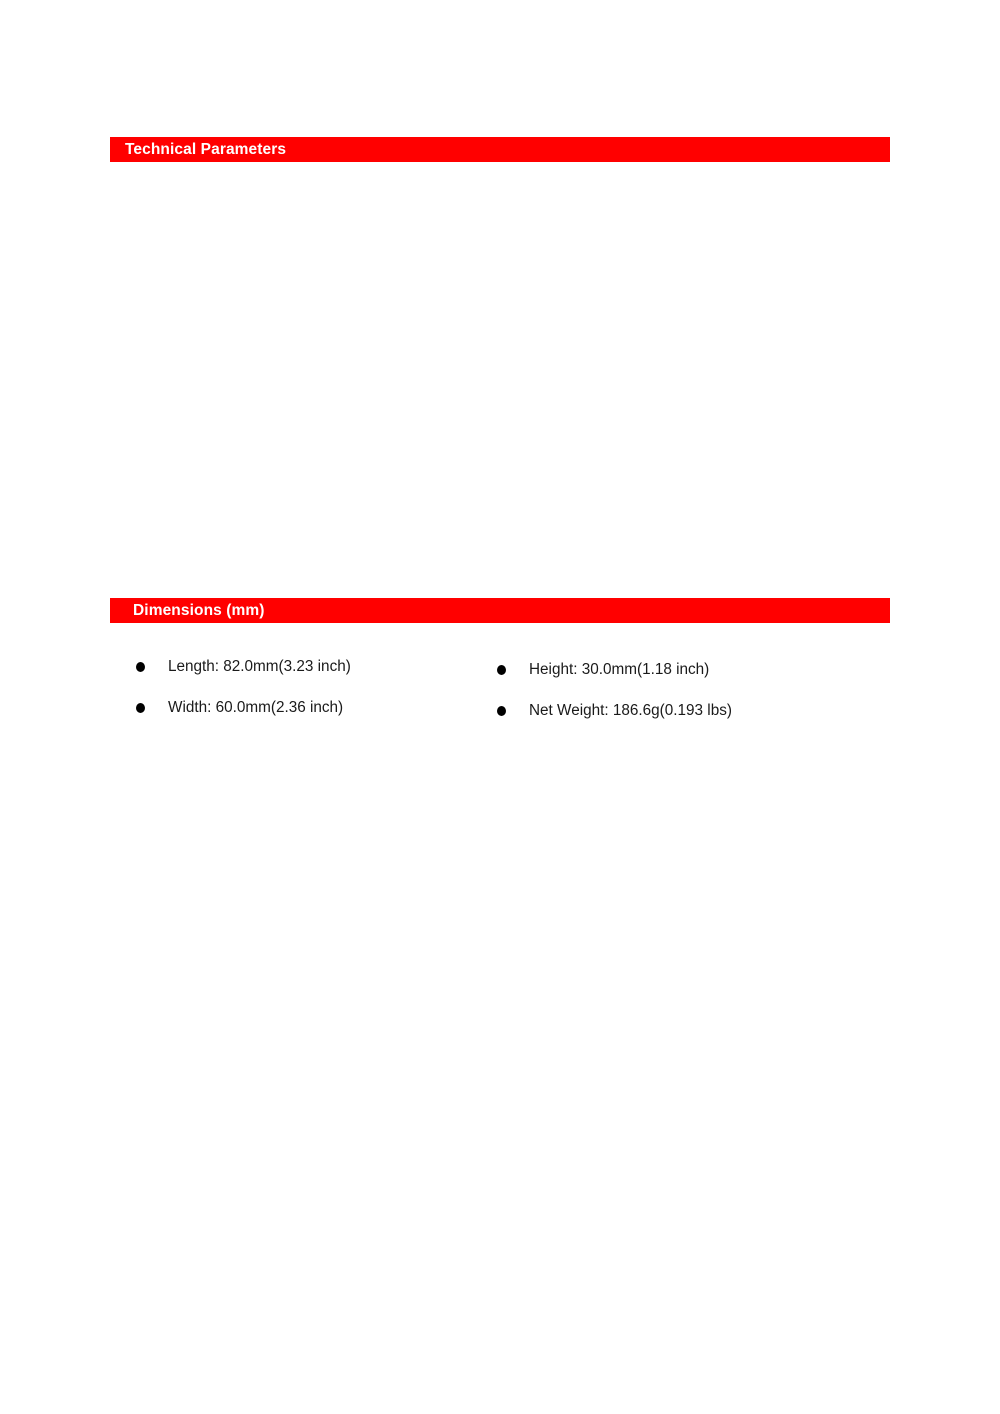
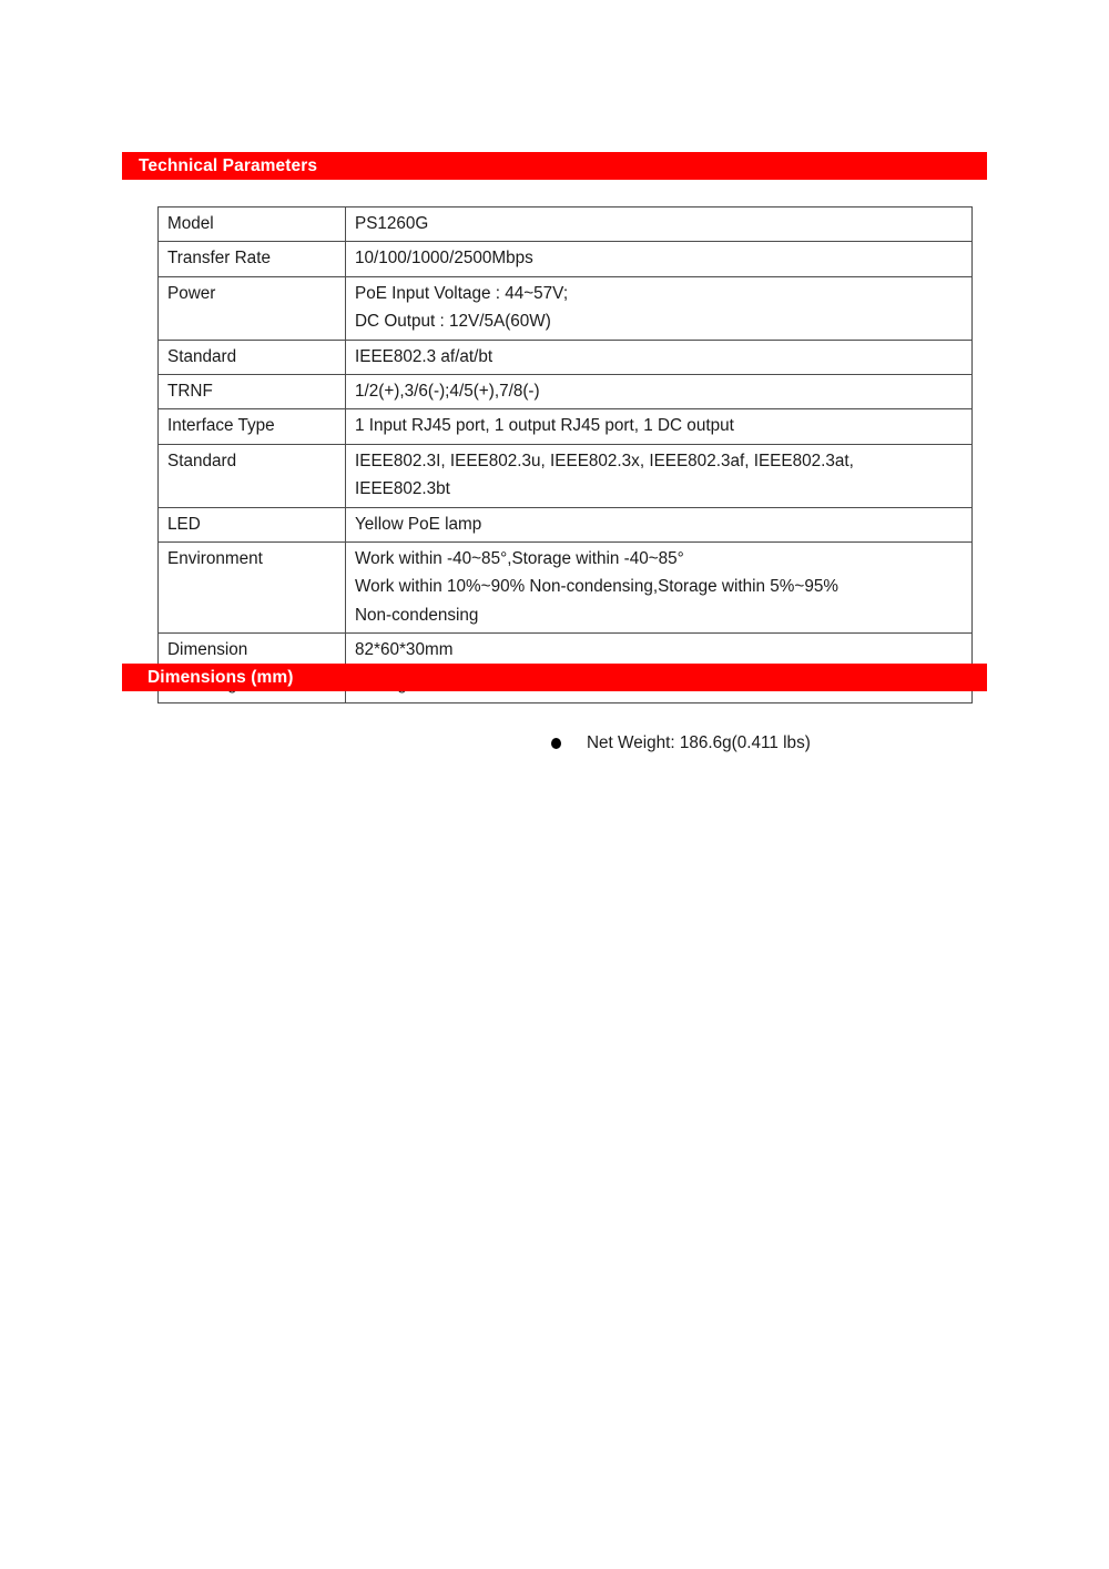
  Technical Parameters
+ Model	PS1260G
+ Transfer Rate	10/100/1000/2500Mbps
+ Power	PoE Input Voltage : 44~57V; DC Output : 12V/5A(60W)
+ Standard	IEEE802.3 af/at/bt
+ TRNF	1/2(+),3/6(-);4/5(+),7/8(-)
+ Interface Type	1 Input RJ45 port, 1 output RJ45 port, 1 DC output
+ Standard	IEEE802.3I, IEEE802.3u, IEEE802.3x, IEEE802.3af, IEEE802.3at, IEEE802.3bt
+ LED	Yellow PoE lamp
+ Environment	Work within -40~85°,Storage within -40~85° Work within 10%~90% Non-condensing,Storage within 5%~95% Non-condensing
+ Dimension	82*60*30mm
  Dimensions (mm)
- Length: 82.0mm(3.23 inch)
- Width: 60.0mm(2.36 inch)
- Height: 30.0mm(1.18 inch)
- Net Weight: 186.6g(0.193 lbs)
+ Net Weight: 186.6g(0.411 lbs)
